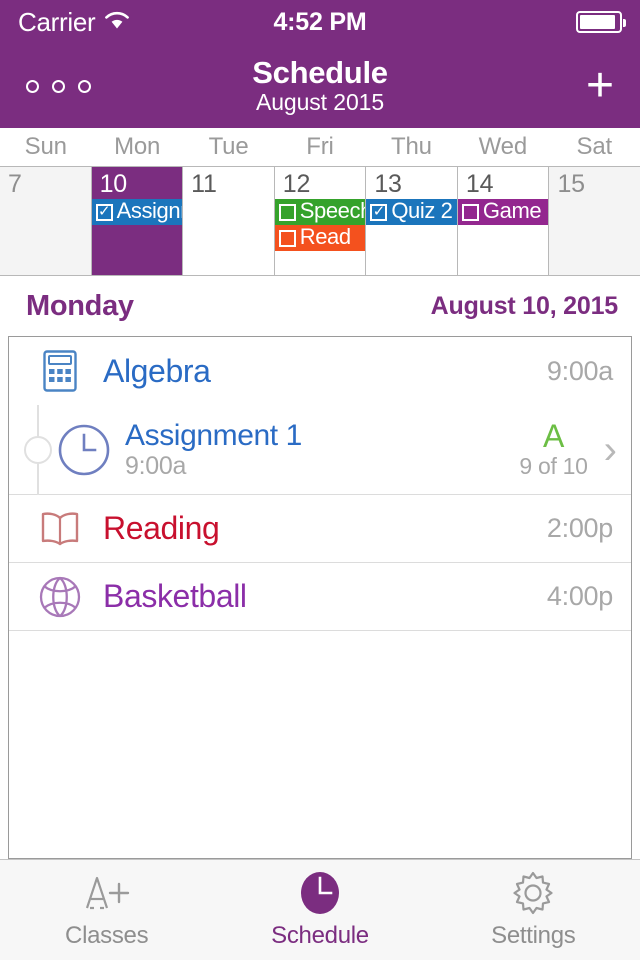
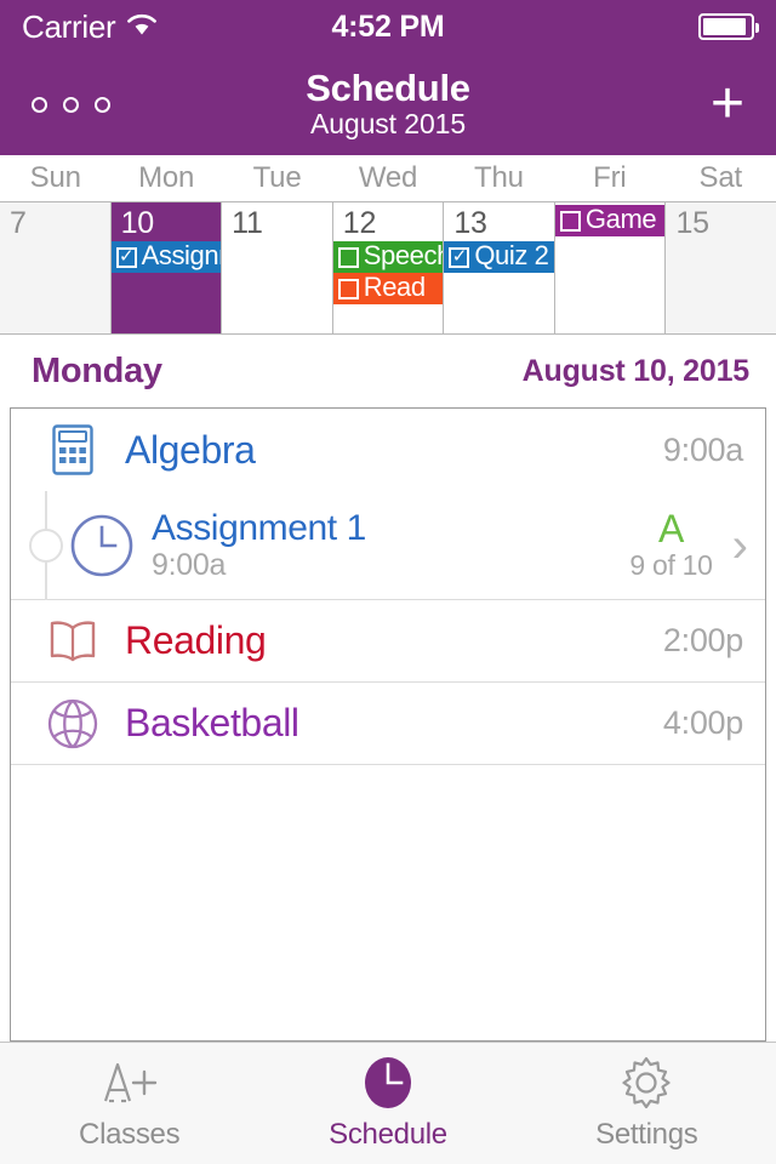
  Carrier
  4:52 PM
  Schedule
  August 2015
  +
  Sun
  Mon
  Tue
- Fri
+ Wed
  Thu
- Wed
+ Fri
  Sat
  7
  10
  ✓
  11
  12
  Speec
  Read
  13
  ✓
  Quiz 2
- 14
  Game
  15
  Monday
  August 10, 2015
  Algebra
  9:00a
  Assignment 1
  9:00a
  A
  9 of 10
  ›
  Reading
  2:00p
  Basketball
  4:00p
  Classes
  Schedule
  Settings
